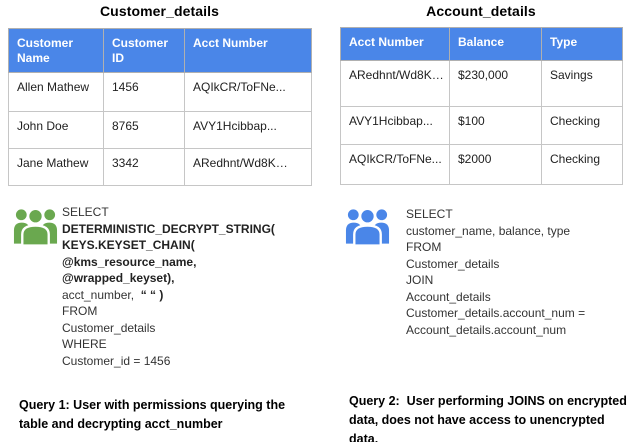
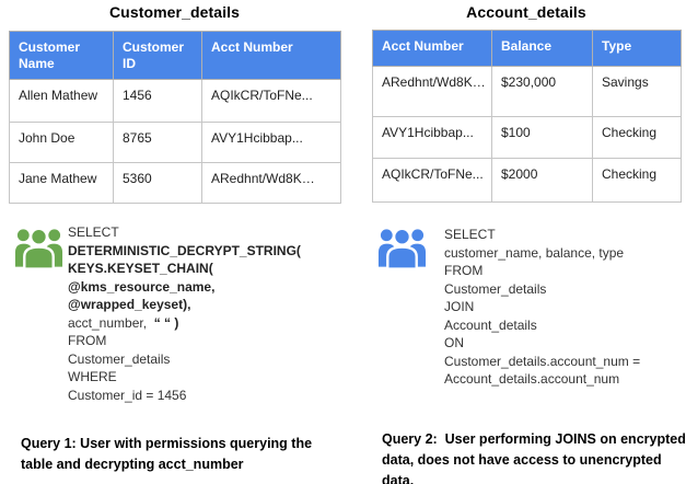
  Customer_details
  Account_details
  Customer Name	Customer ID	Acct Number
  Allen Mathew	1456	AQIkCR/ToFNe...
  John Doe	8765	AVY1Hcibbap...
- Jane Mathew	3342	ARedhnt/Wd8K…
+ Jane Mathew	5360	ARedhnt/Wd8K…
  Acct Number	Balance	Type
  ARedhnt/Wd8K…	$230,000	Savings
  AVY1Hcibbap...	$100	Checking
  AQIkCR/ToFNe...	$2000	Checking
  SELECT
  DETERMINISTIC_DECRYPT_STRING(
  KEYS.KEYSET_CHAIN(
  @kms_resource_name,
  @wrapped_keyset),
  acct_number, “ “ )
  FROM
  Customer_details
  WHERE
  Customer_id = 1456
  SELECT
  customer_name, balance, type
  FROM
  Customer_details
  JOIN
  Account_details
+ ON
  Customer_details.account_num =
  Account_details.account_num
  Query 1: User with permissions querying the table and decrypting acct_number
  Query 2: User performing JOINS on encrypted data, does not have access to unencrypted data.
